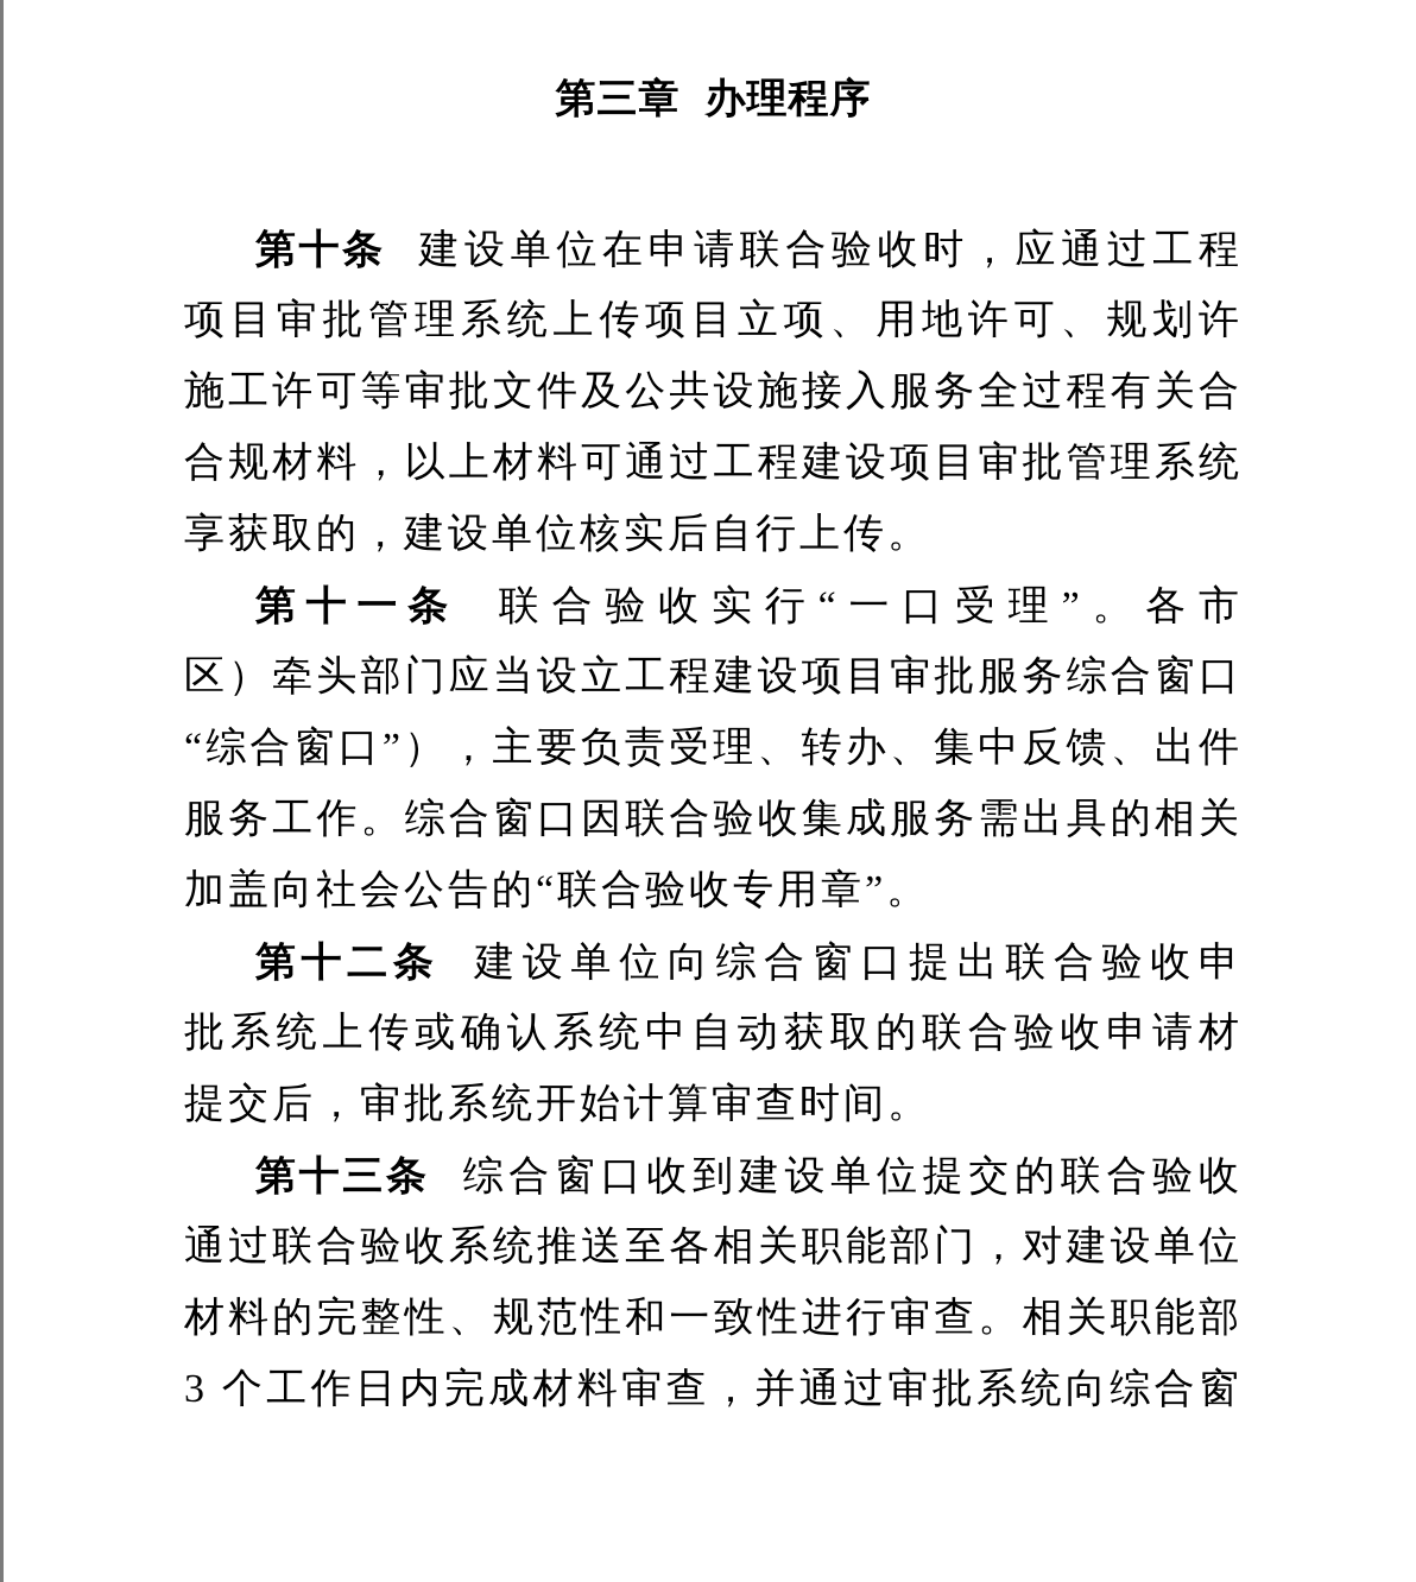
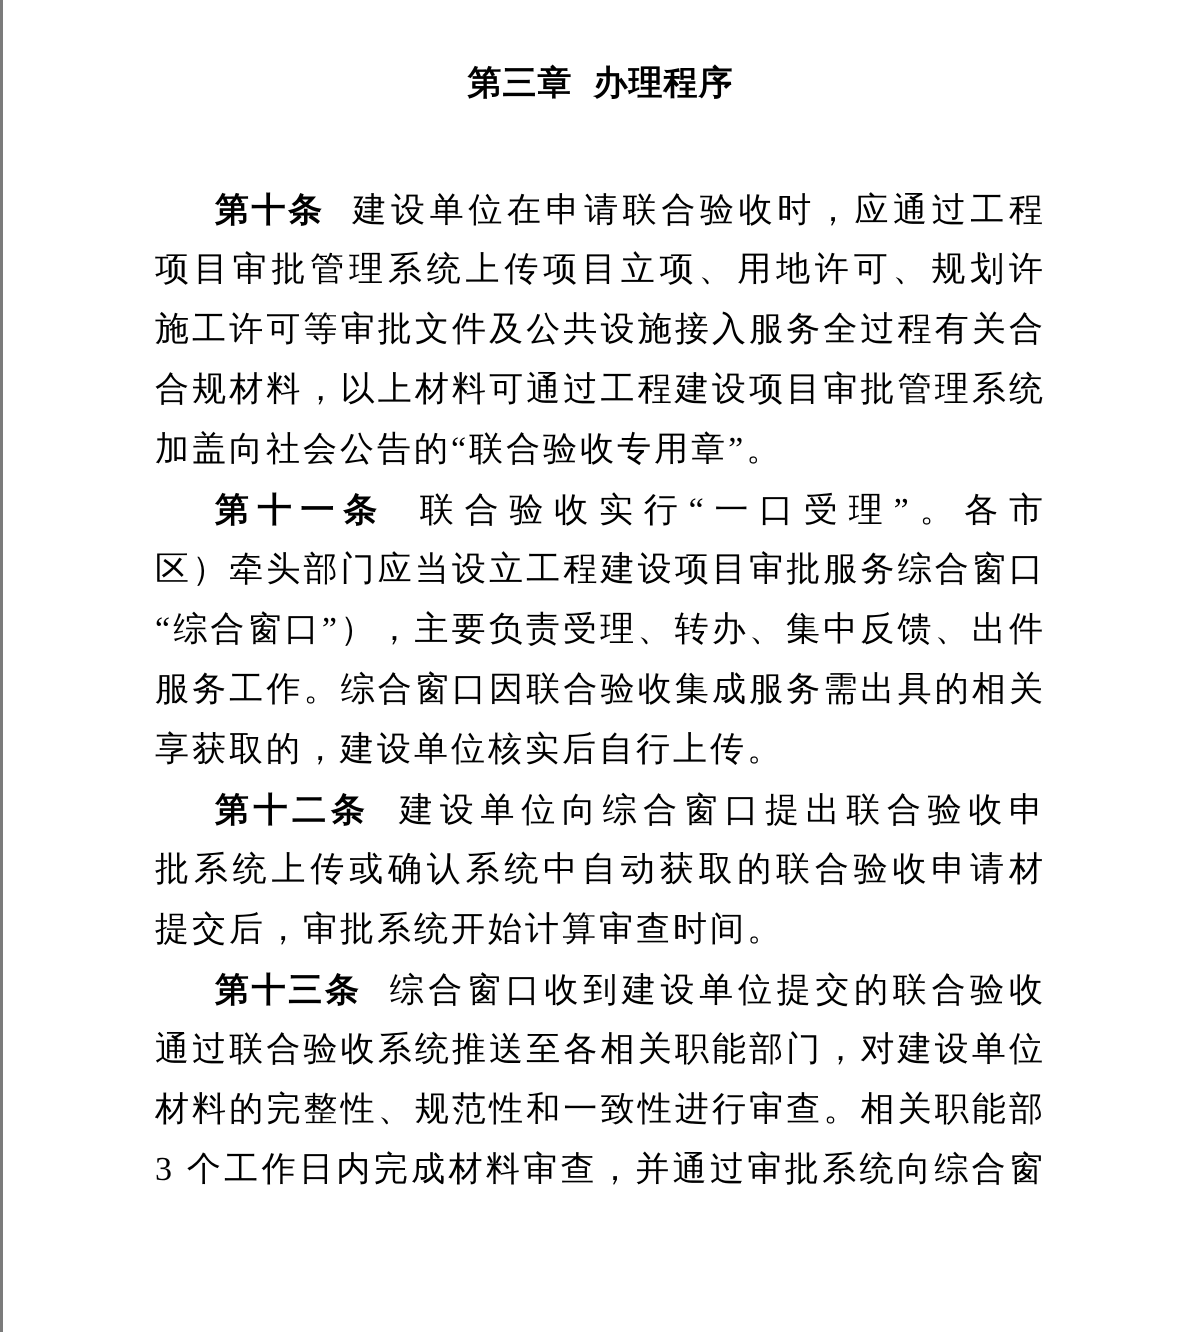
  第三章 办理程序
  第十条 建设单位在申请联合验收时，应通过工程
  项目审批管理系统上传项目立项、用地许可、规划许
  施工许可等审批文件及公共设施接入服务全过程有关合
  合规材料，以上材料可通过工程建设项目审批管理系统
- 享获取的，建设单位核实后自行上传。
+ 加盖向社会公告的“联合验收专用章”。
  第十一条 联合验收实行“一口受理”。各市
  区）牵头部门应当设立工程建设项目审批服务综合窗口
  “综合窗口”），主要负责受理、转办、集中反馈、出件
  服务工作。综合窗口因联合验收集成服务需出具的相关
- 加盖向社会公告的“联合验收专用章”。
+ 享获取的，建设单位核实后自行上传。
  第十二条 建设单位向综合窗口提出联合验收申
  批系统上传或确认系统中自动获取的联合验收申请材
  提交后，审批系统开始计算审查时间。
  第十三条 综合窗口收到建设单位提交的联合验收
  通过联合验收系统推送至各相关职能部门，对建设单位
  材料的完整性、规范性和一致性进行审查。相关职能部
  3 个工作日内完成材料审查，并通过审批系统向综合窗
